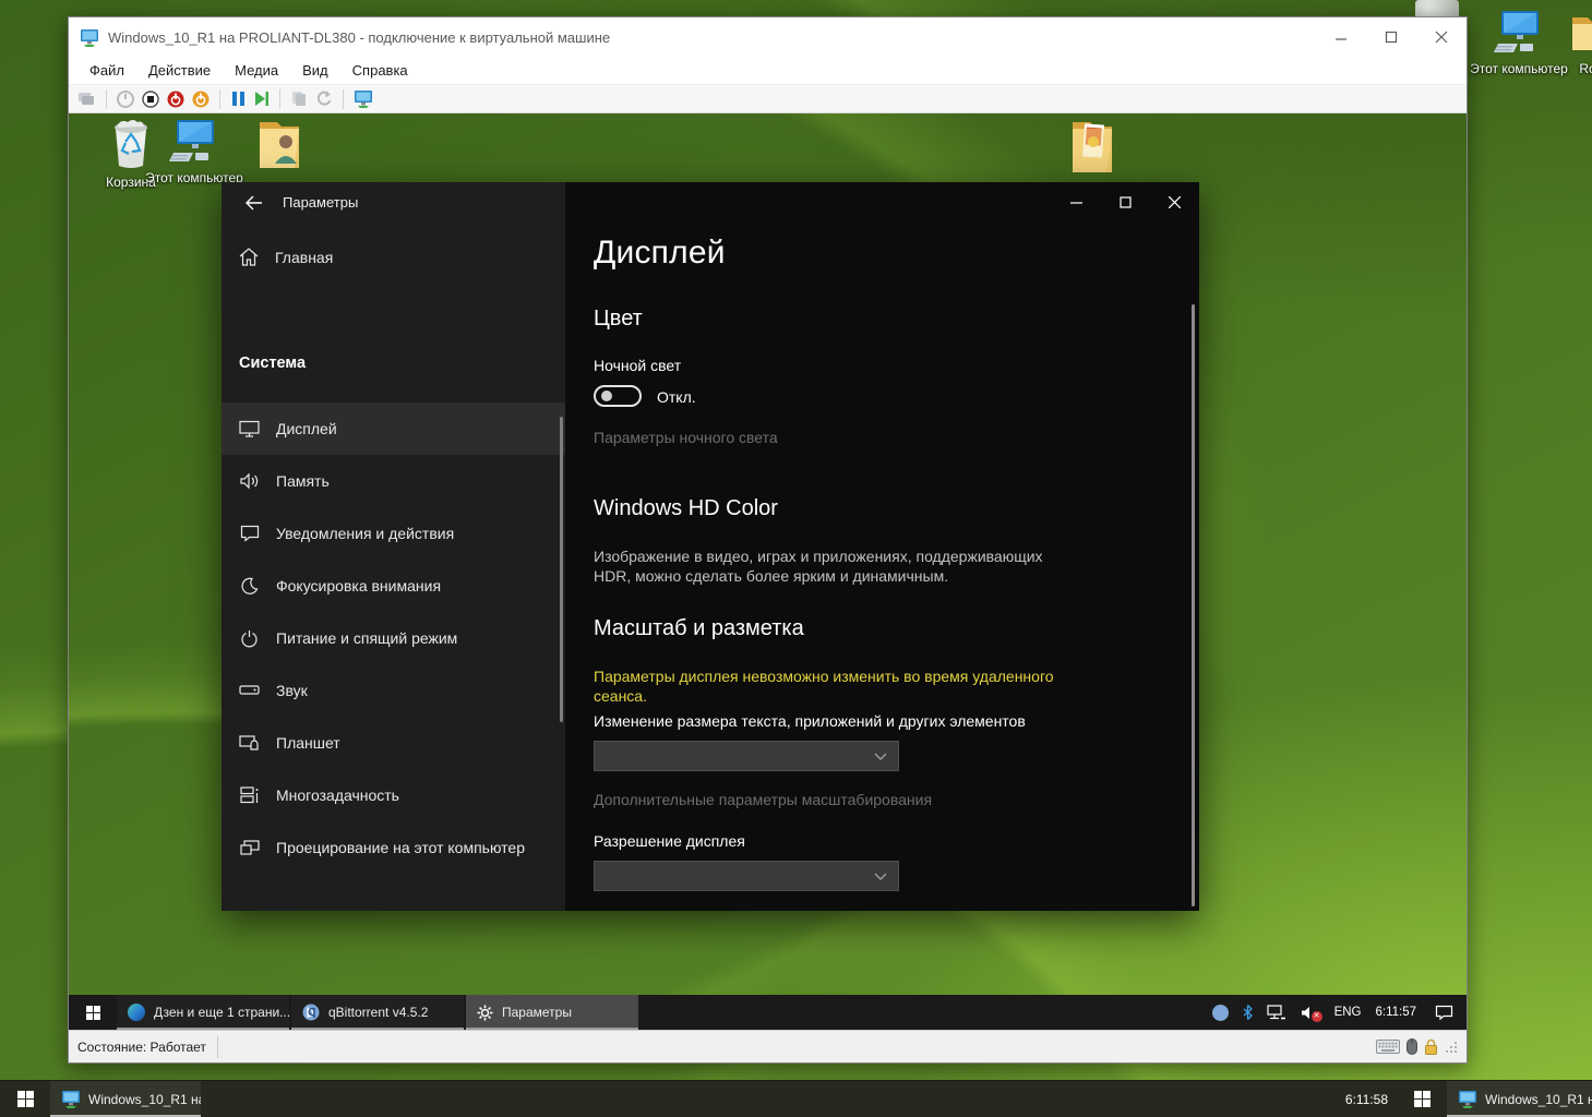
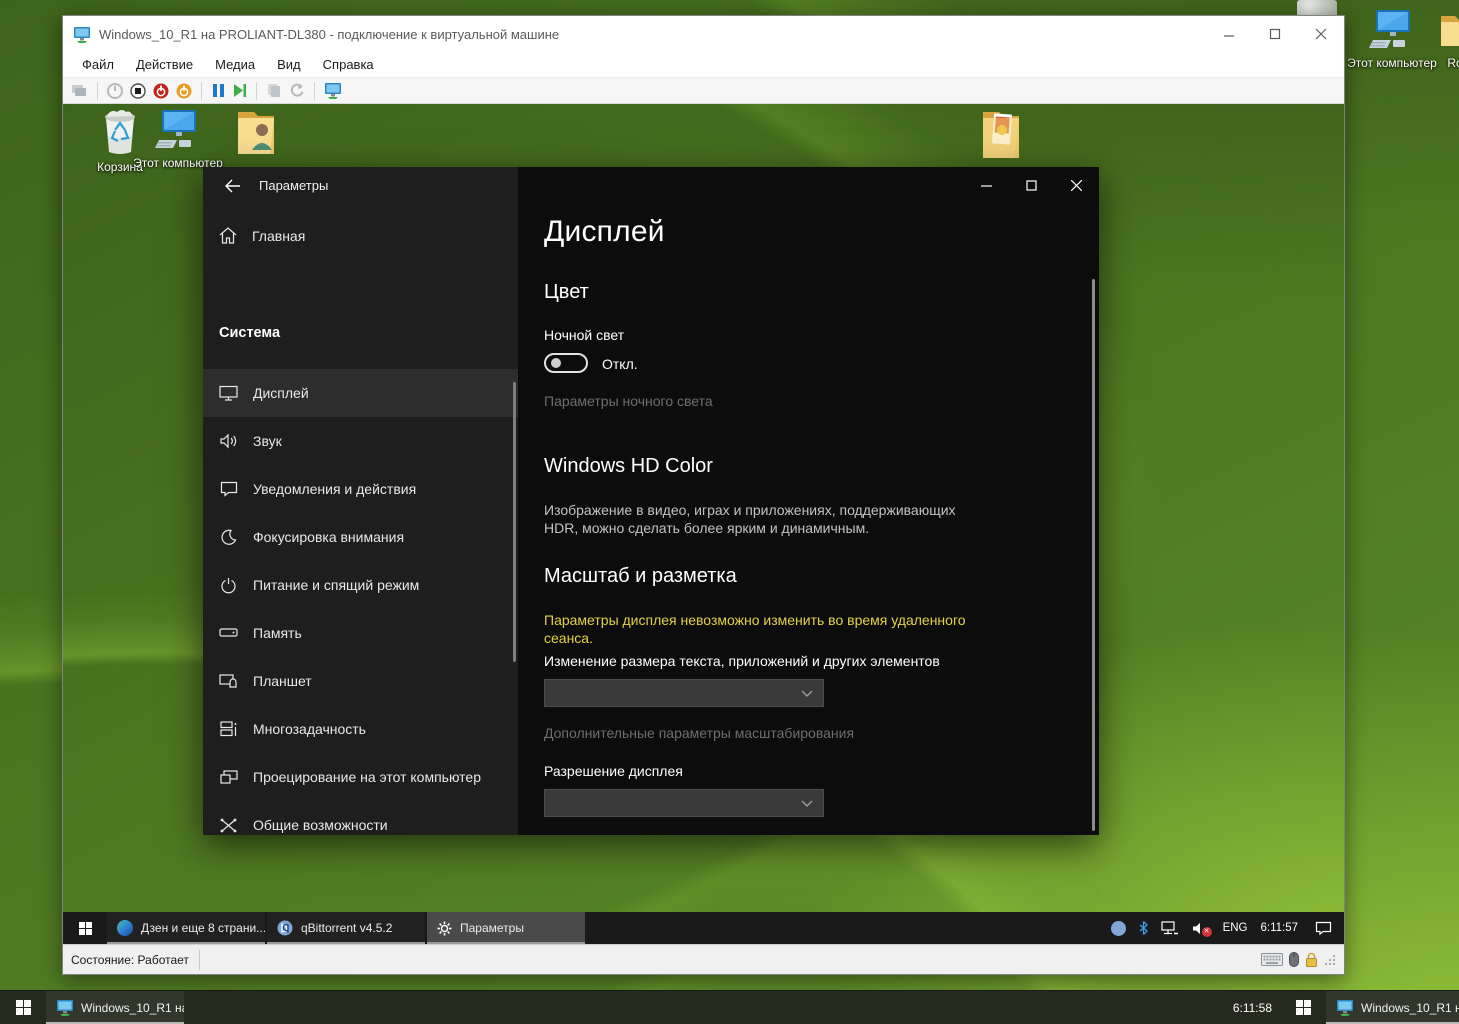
  Этот компьютер
  Windows_10_R1 на PROLIANT-DL380 - подключение к виртуальной машине
  Файл
  Действие
  Медиа
  Вид
  Справка
  Корзина
  Этот компьютер
  Параметры
  Главная
  Система
  Дисплей
- Память
+ Звук
  Уведомления и действия
  Фокусировка внимания
  Питание и спящий режим
- Звук
+ Память
  Планшет
  Многозадачность
  Проецирование на этот компьютер
+ Общие возможности
  Дисплей
  Цвет
  Ночной свет
  Откл.
  Параметры ночного света
  Windows HD Color
  Изображение в видео, играх и приложениях, поддерживающих
  HDR, можно сделать более ярким и динамичным.
  Масштаб и разметка
  Параметры дисплея невозможно изменить во время удаленного
  сеанса.
  Изменение размера текста, приложений и других элементов
  Дополнительные параметры масштабирования
  Разрешение дисплея
- Дзен и еще 1 страни...
+ Дзен и еще 8 страни...
  qBittorrent v4.5.2
  Параметры
  ENG
  6:11:57
  Состояние: Работает
  Windows_10_R1 н
  6:11:58
  Windows_10_R1 н
